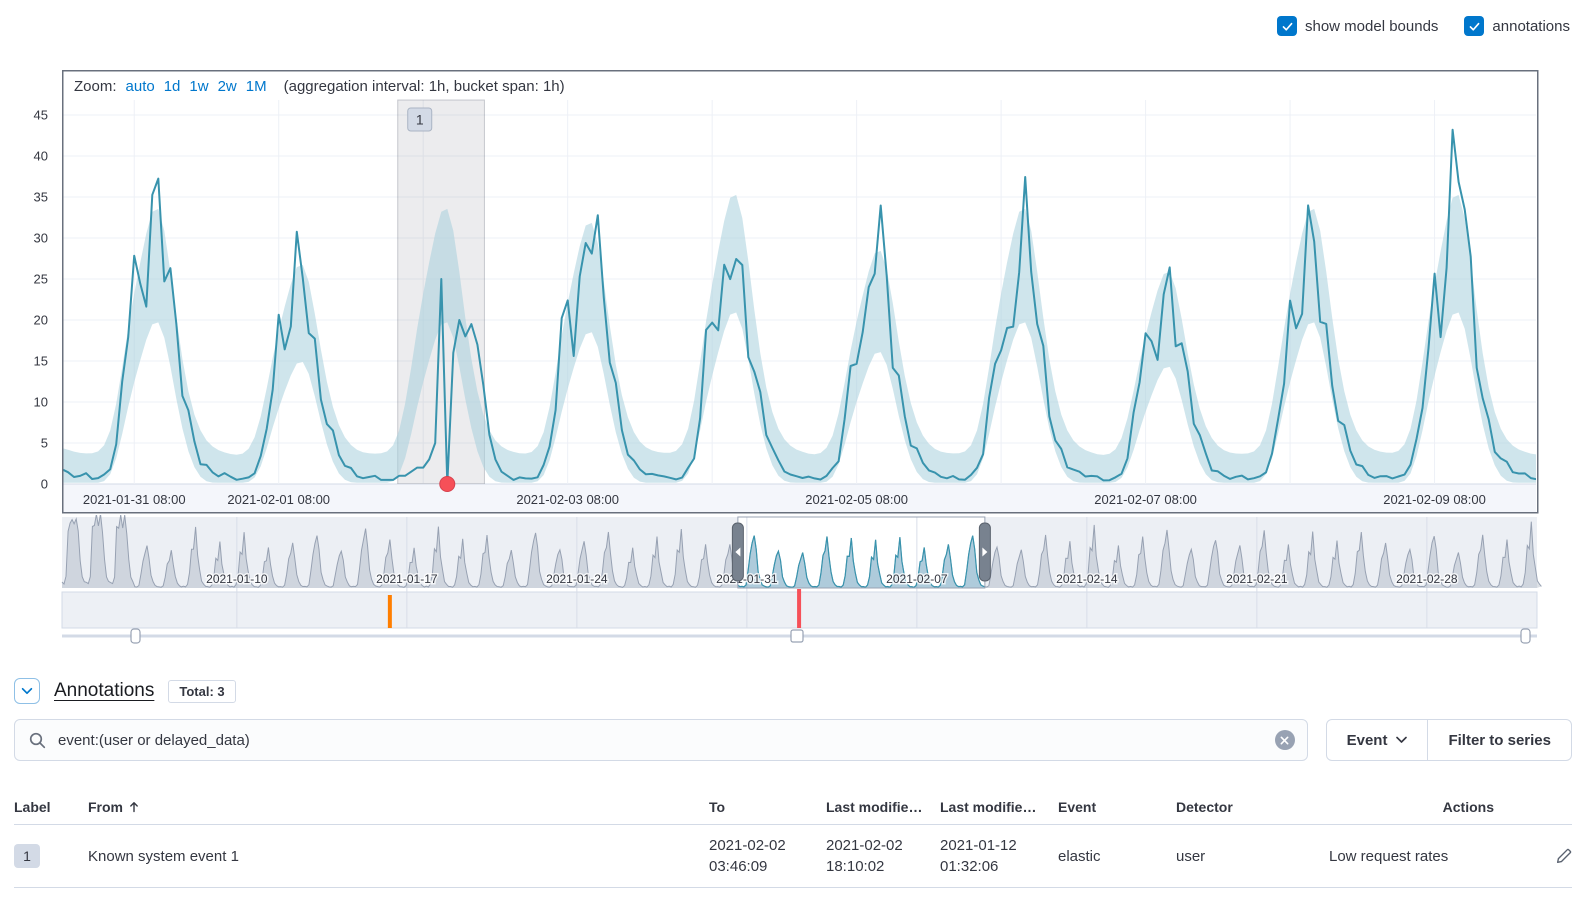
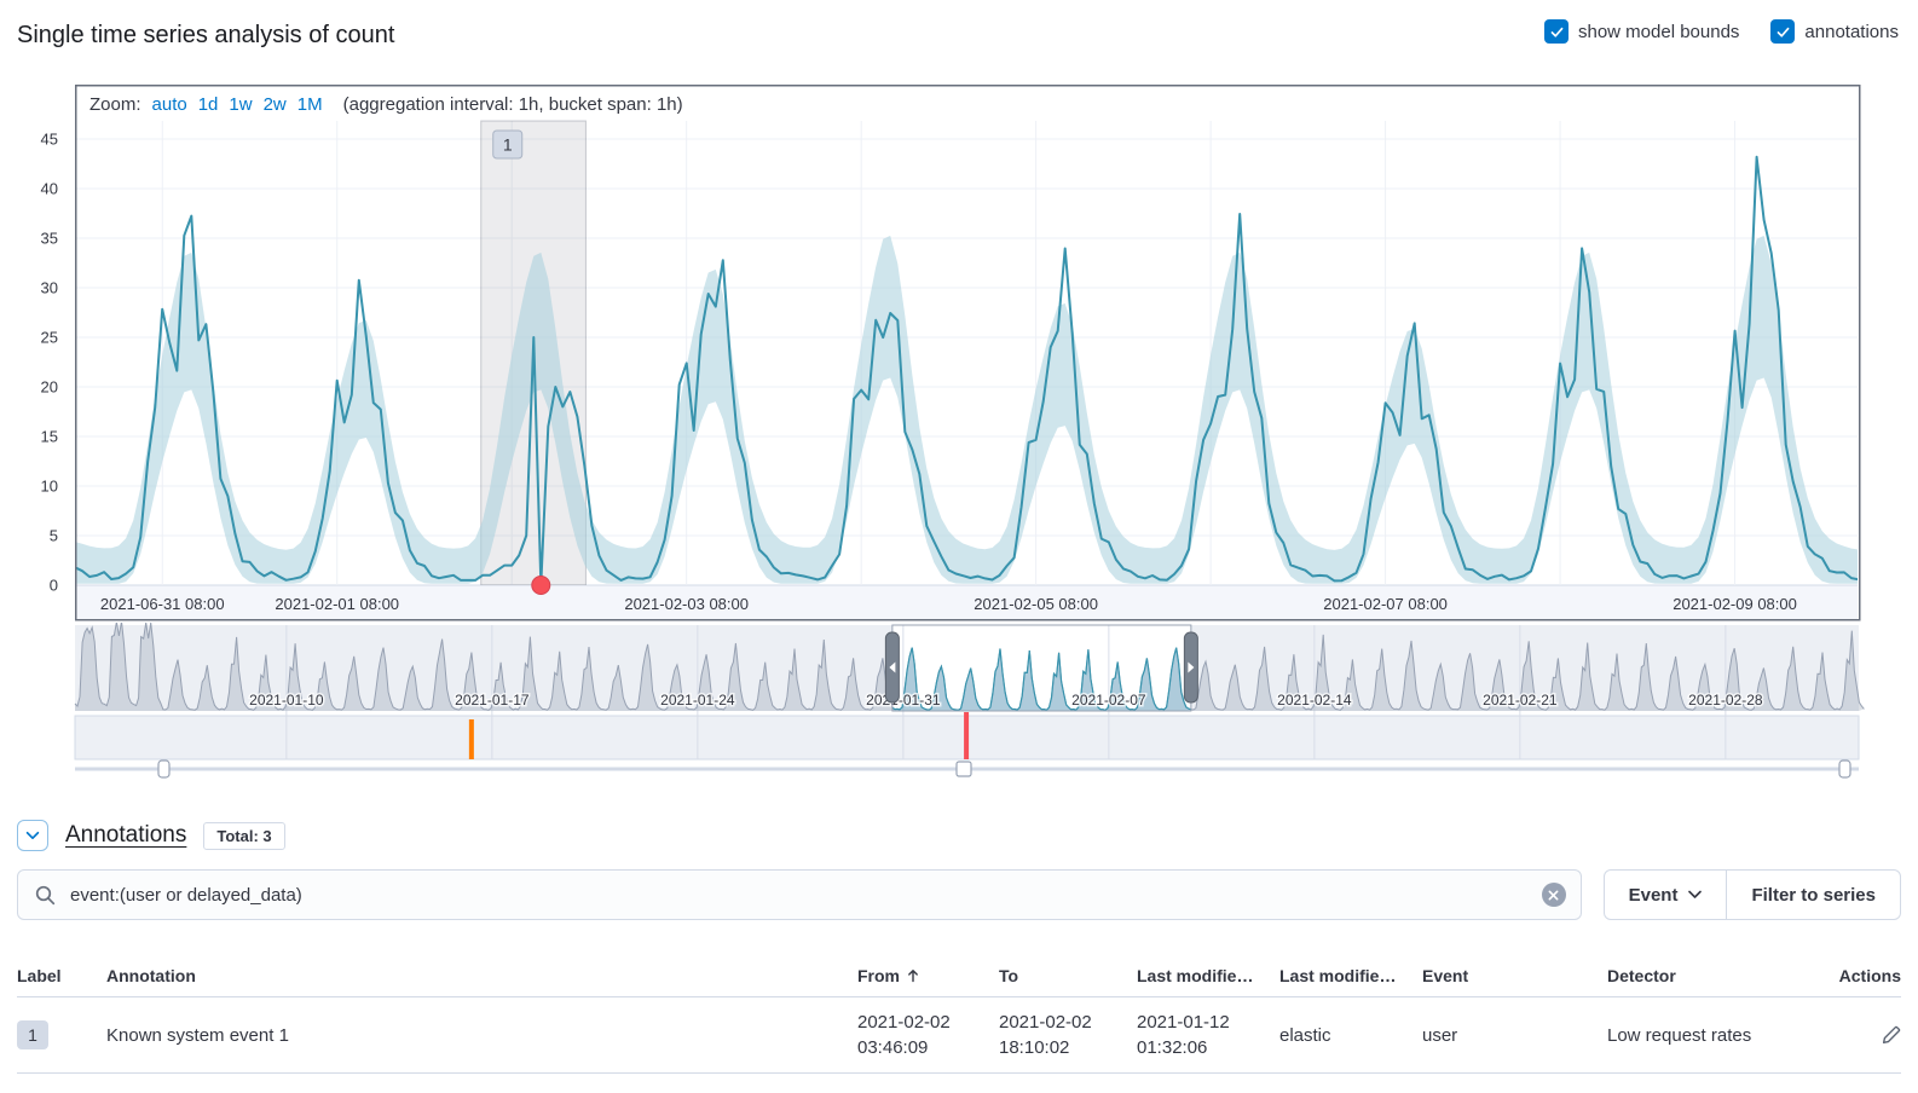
+ Single time series analysis of count
  show model bounds
  annotations
  0
  5
  10
  15
  20
  25
  30
  35
  40
  45
- 2021-01-31 08:00
+ 2021-06-31 08:00
  2021-02-01 08:00
  2021-02-03 08:00
  2021-02-05 08:00
  2021-02-07 08:00
  2021-02-09 08:00
  1
  Zoom:
  auto
  1d
  1w
  2w
  1M
  (aggregation interval: 1h, bucket span: 1h)
  2021-01-10
  2021-01-17
  2021-01-24
  20-01-31
  2021-02-07
  2021-02-14
  2021-02-21
  2021-02-28
  Annotations
  Total: 3
  event:(user or delayed_data)
  Event
  Filter to series
  Label
+ Annotation
  From
  To
  Last modifie…
  Last modifie…
  Event
  Detector
  Actions
  1
  Known system event 1
  2021-02-02
  03:46:09
  2021-02-02
  18:10:02
  2021-01-12
  01:32:06
  elastic
  user
  Low request rates
